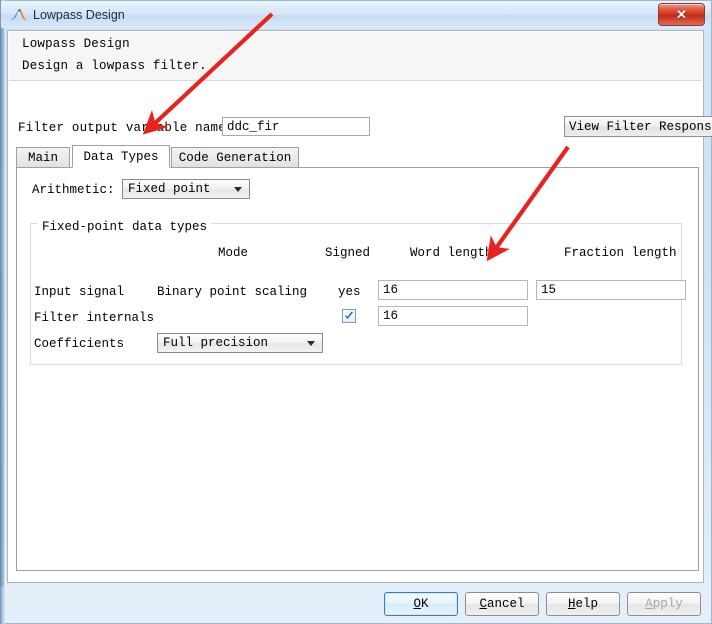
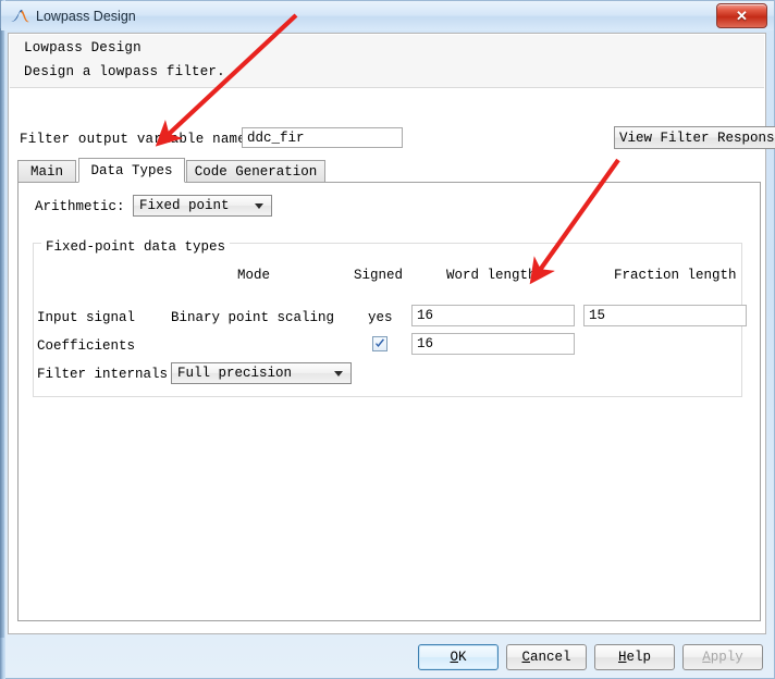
  Lowpass Design
  ✕
  Lowpass Design
  Design a lowpass filter.
  Filter output variable nam
  ddc_fir
  View Filter Respons
  Main
  Data Types
  Code Generation
  Arithmetic:
  Fixed point
  Fixed-point data types
  Mode
  Signed
  Word length
  Fraction length
  Input signal
  Binary point scaling
  yes
  16
  15
- Filter internals
+ Coefficients
  16
- Coefficients
+ Filter internals
  Full precision
  OK
  Cancel
  Help
  Apply
